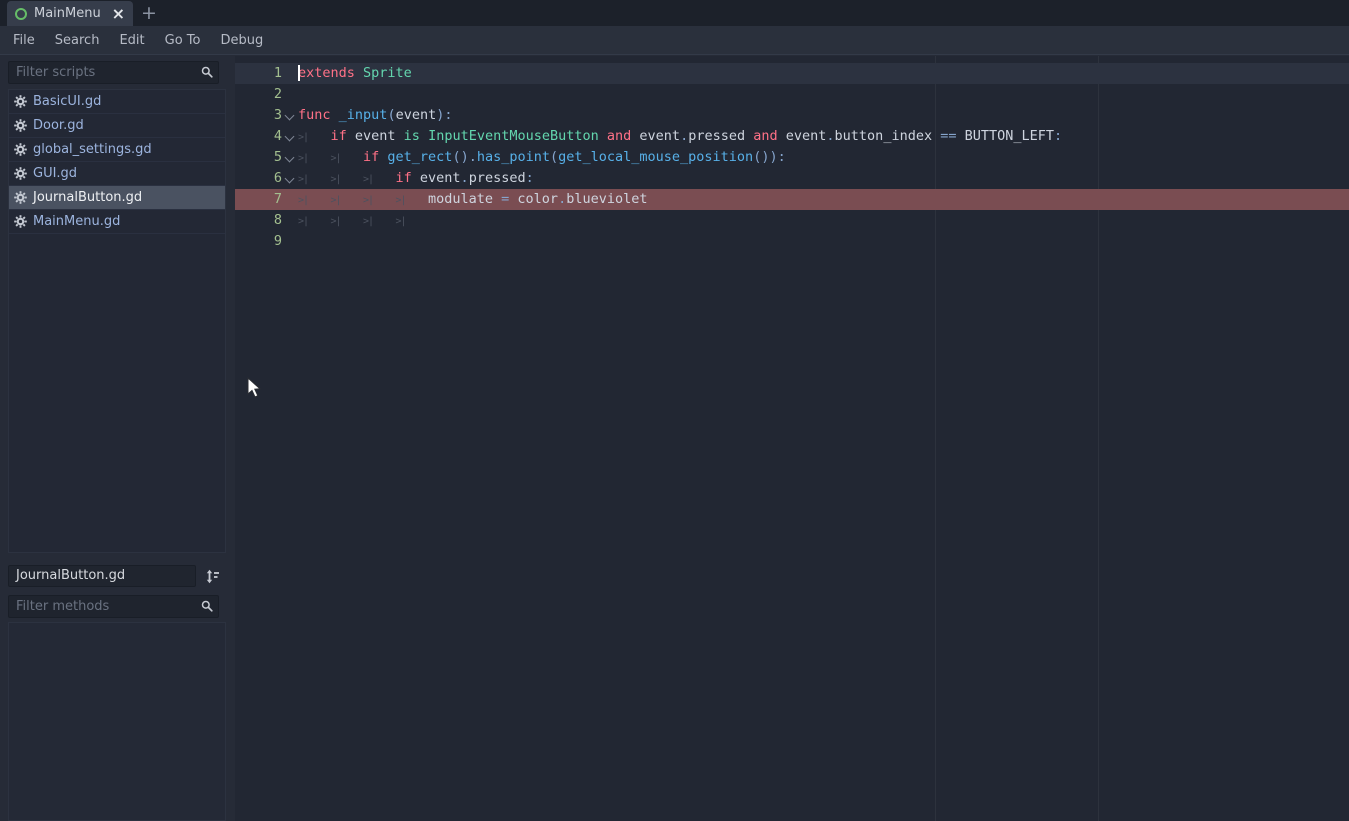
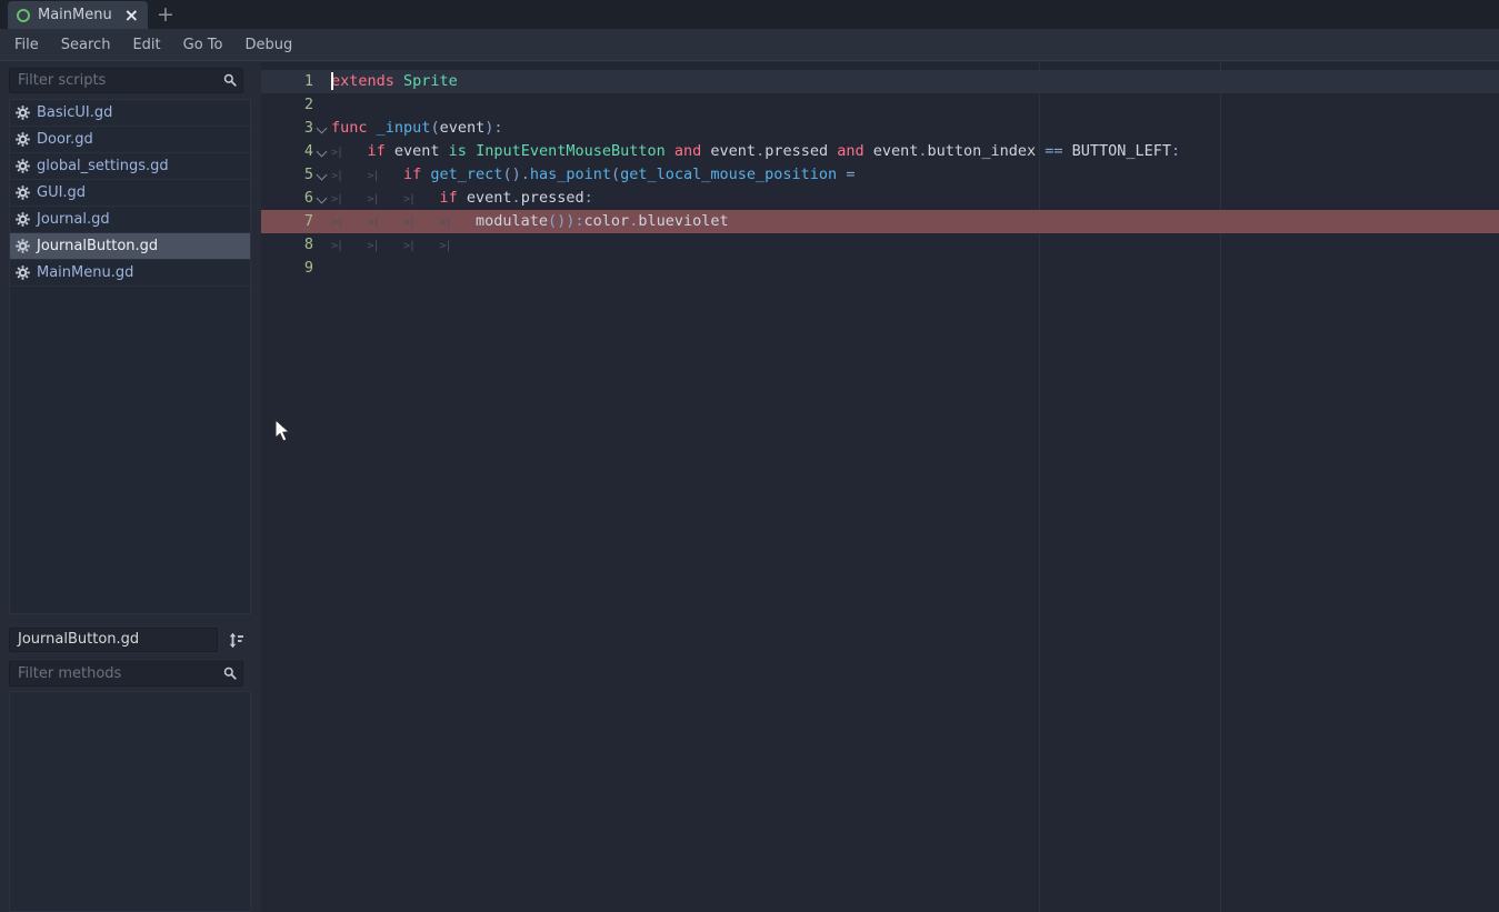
  MainMenu
  ×
  +
  File
  Search
  Edit
  Go To
  Debug
  Filter scripts
  BasicUI.gd
  Door.gd
  global_settings.gd
  GUI.gd
+ Journal.gd
  JournalButton.gd
  MainMenu.gd
  JournalButton.gd
  Filter methods
  1
  extends Sprite
  2
  3
  func _input(event):
  4
  >| if event is InputEventMouseButton and event.pressed and event.button_index == BUTTON_LEFT:
  5
- >| >| if get_rect().has_point(get_local_mouse_position()):
+ >| >| if get_rect().has_point(get_local_mouse_position =
  6
  >| >| >| if event.pressed:
  7
- >| >| >| >| modulate = color.blueviolet
+ >| >| >| >| modulate()):color.blueviolet
  8
  >| >| >| >|
  9
